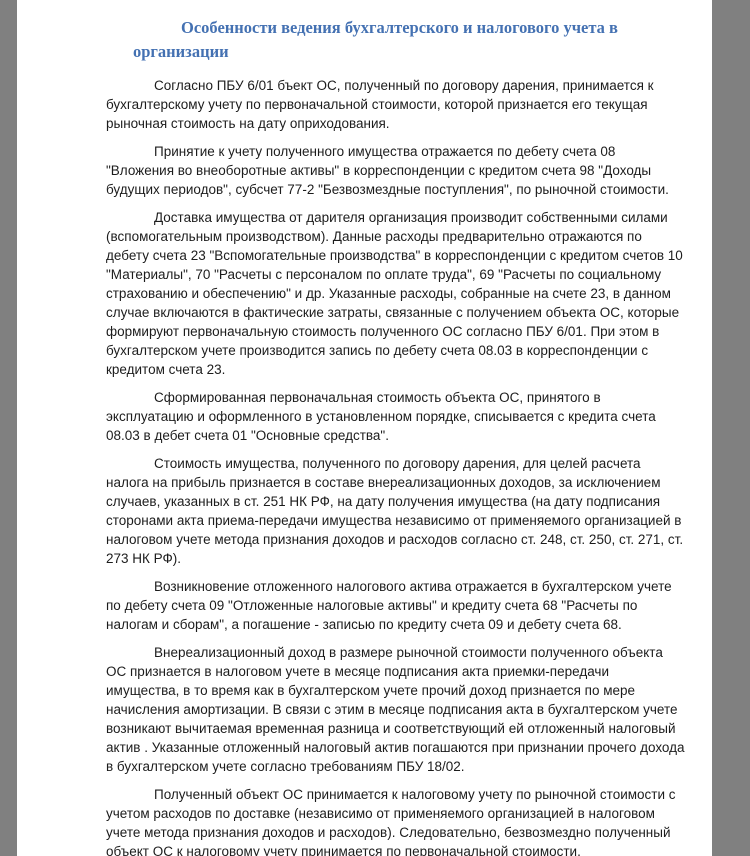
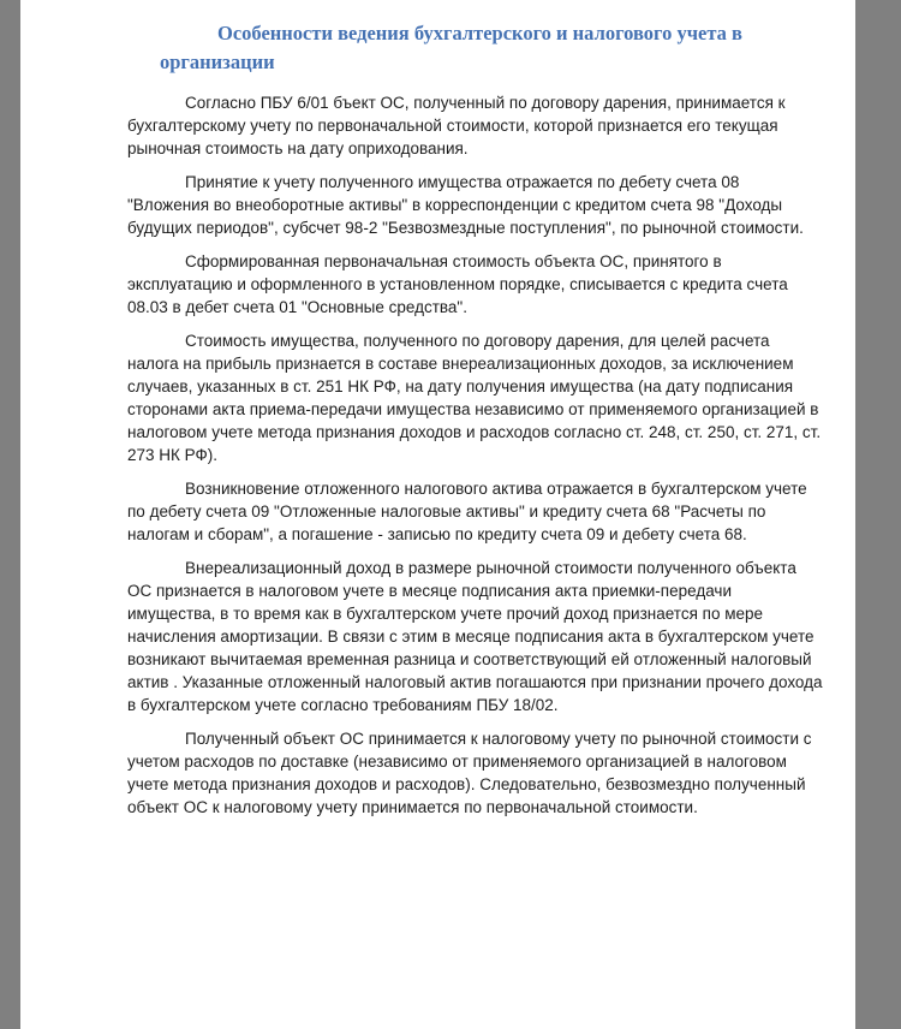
  Особенности ведения бухгалтерского и налогового учета в организации
  Согласно ПБУ 6/01 бъект ОС, полученный по договору дарения, принимается к бухгалтерскому учету по первоначальной стоимости, которой признается его текущая рыночная стоимость на дату оприходования.
- Принятие к учету полученного имущества отражается по дебету счета 08 "Вложения во внеоборотные активы" в корреспонденции с кредитом счета 98 "Доходы будущих периодов", субсчет 77-2 "Безвозмездные поступления", по рыночной стоимости.
+ Принятие к учету полученного имущества отражается по дебету счета 08 "Вложения во внеоборотные активы" в корреспонденции с кредитом счета 98 "Доходы будущих периодов", субсчет 98-2 "Безвозмездные поступления", по рыночной стоимости.
- Доставка имущества от дарителя организация производит собственными силами (вспомогательным производством). Данные расходы предварительно отражаются по дебету счета 23 "Вспомогательные производства" в корреспонденции с кредитом счетов 10 "Материалы", 70 "Расчеты с персоналом по оплате труда", 69 "Расчеты по социальному страхованию и обеспечению" и др. Указанные расходы, собранные на счете 23, в данном случае включаются в фактические затраты, связанные с получением объекта ОС, которые формируют первоначальную стоимость полученного ОС согласно ПБУ 6/01. При этом в бухгалтерском учете производится запись по дебету счета 08.03 в корреспонденции с кредитом счета 23.
  Сформированная первоначальная стоимость объекта ОС, принятого в эксплуатацию и оформленного в установленном порядке, списывается с кредита счета 08.03 в дебет счета 01 "Основные средства".
  Стоимость имущества, полученного по договору дарения, для целей расчета налога на прибыль признается в составе внереализационных доходов, за исключением случаев, указанных в ст. 251 НК РФ, на дату получения имущества (на дату подписания сторонами акта приема-передачи имущества независимо от применяемого организацией в налоговом учете метода признания доходов и расходов согласно ст. 248, ст. 250, ст. 271, ст. 273 НК РФ).
  Возникновение отложенного налогового актива отражается в бухгалтерском учете по дебету счета 09 "Отложенные налоговые активы" и кредиту счета 68 "Расчеты по налогам и сборам", а погашение - записью по кредиту счета 09 и дебету счета 68.
  Внереализационный доход в размере рыночной стоимости полученного объекта ОС признается в налоговом учете в месяце подписания акта приемки-передачи имущества, в то время как в бухгалтерском учете прочий доход признается по мере начисления амортизации. В связи с этим в месяце подписания акта в бухгалтерском учете возникают вычитаемая временная разница и соответствующий ей отложенный налоговый актив . Указанные отложенный налоговый актив погашаются при признании прочего дохода в бухгалтерском учете согласно требованиям ПБУ 18/02.
  Полученный объект ОС принимается к налоговому учету по рыночной стоимости с учетом расходов по доставке (независимо от применяемого организацией в налоговом учете метода признания доходов и расходов). Следовательно, безвозмездно полученный объект ОС к налоговому учету принимается по первоначальной стоимости.
